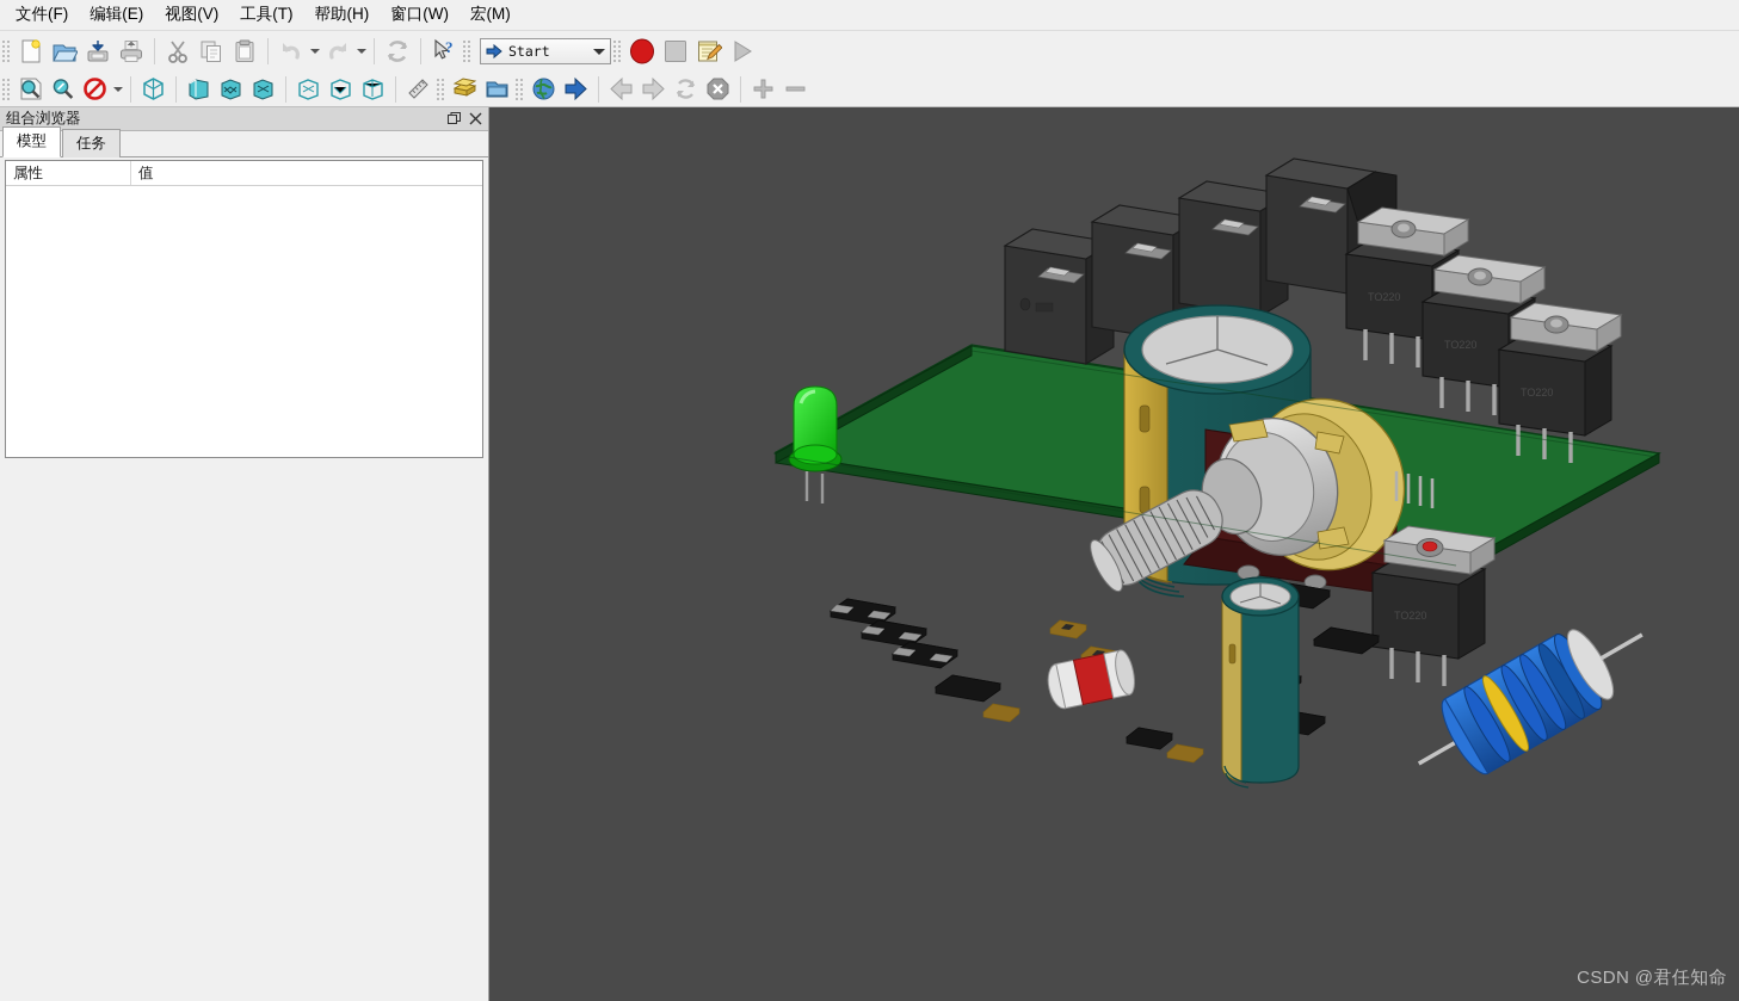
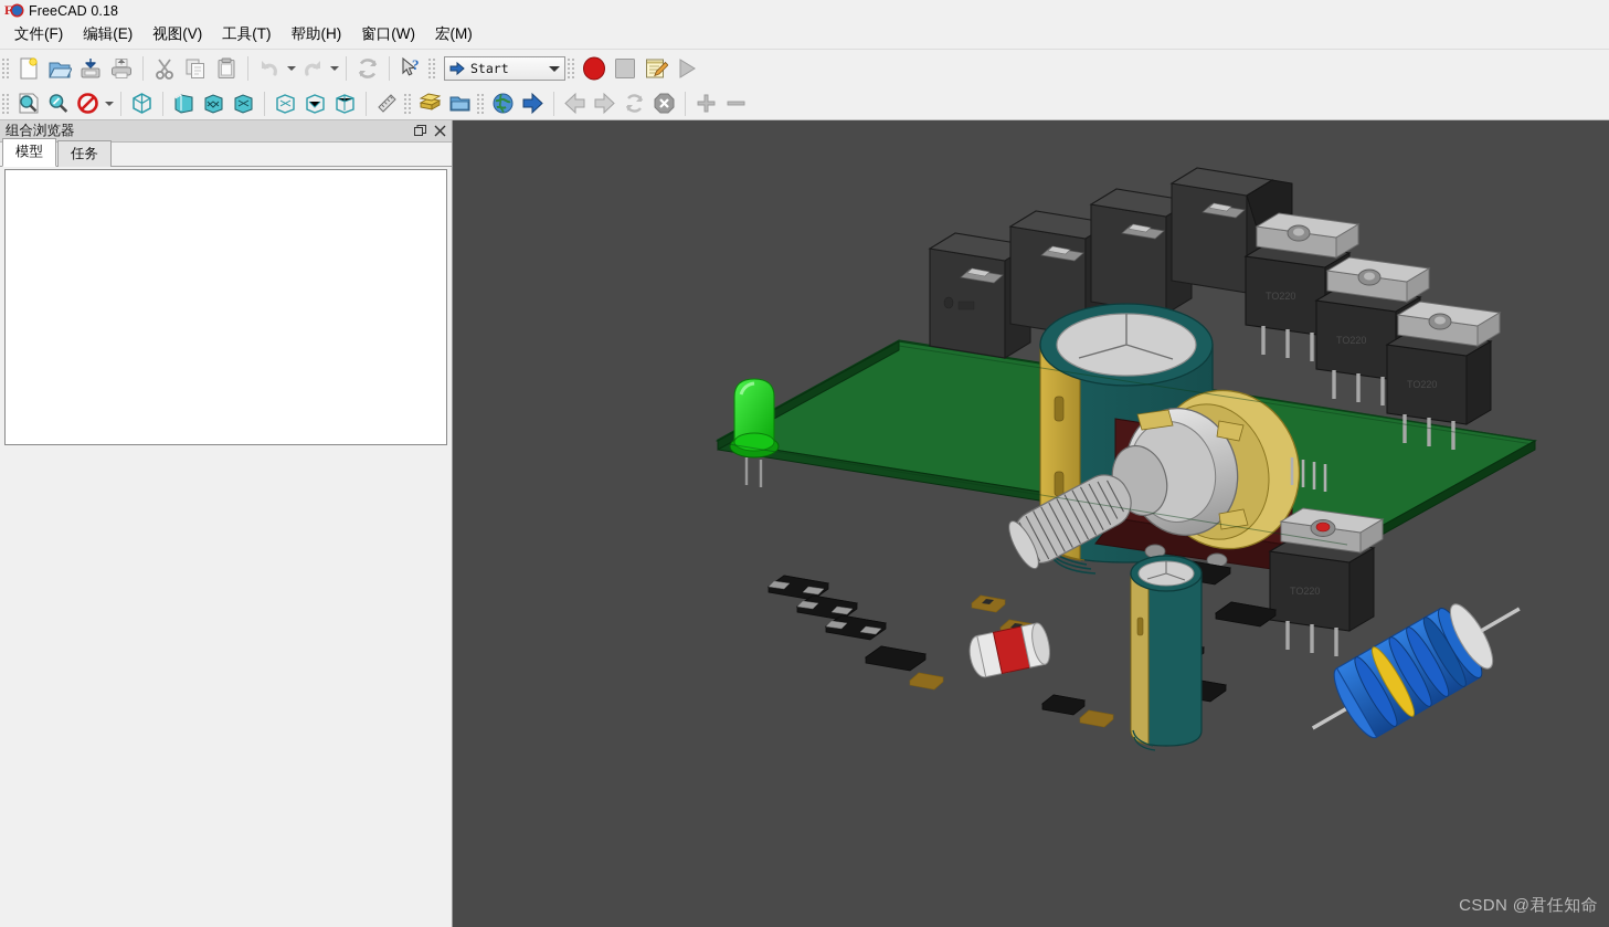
+ F
+ FreeCAD 0.18
  文件(F)
  编辑(E)
  视图(V)
  工具(T)
  帮助(H)
  窗口(W)
  宏(M)
  ?
  Start
  组合浏览器
  模型
  任务
- 属性
- 值
  TO220
  TO220
  TO220
  TO220
  CSDN @君任知命
